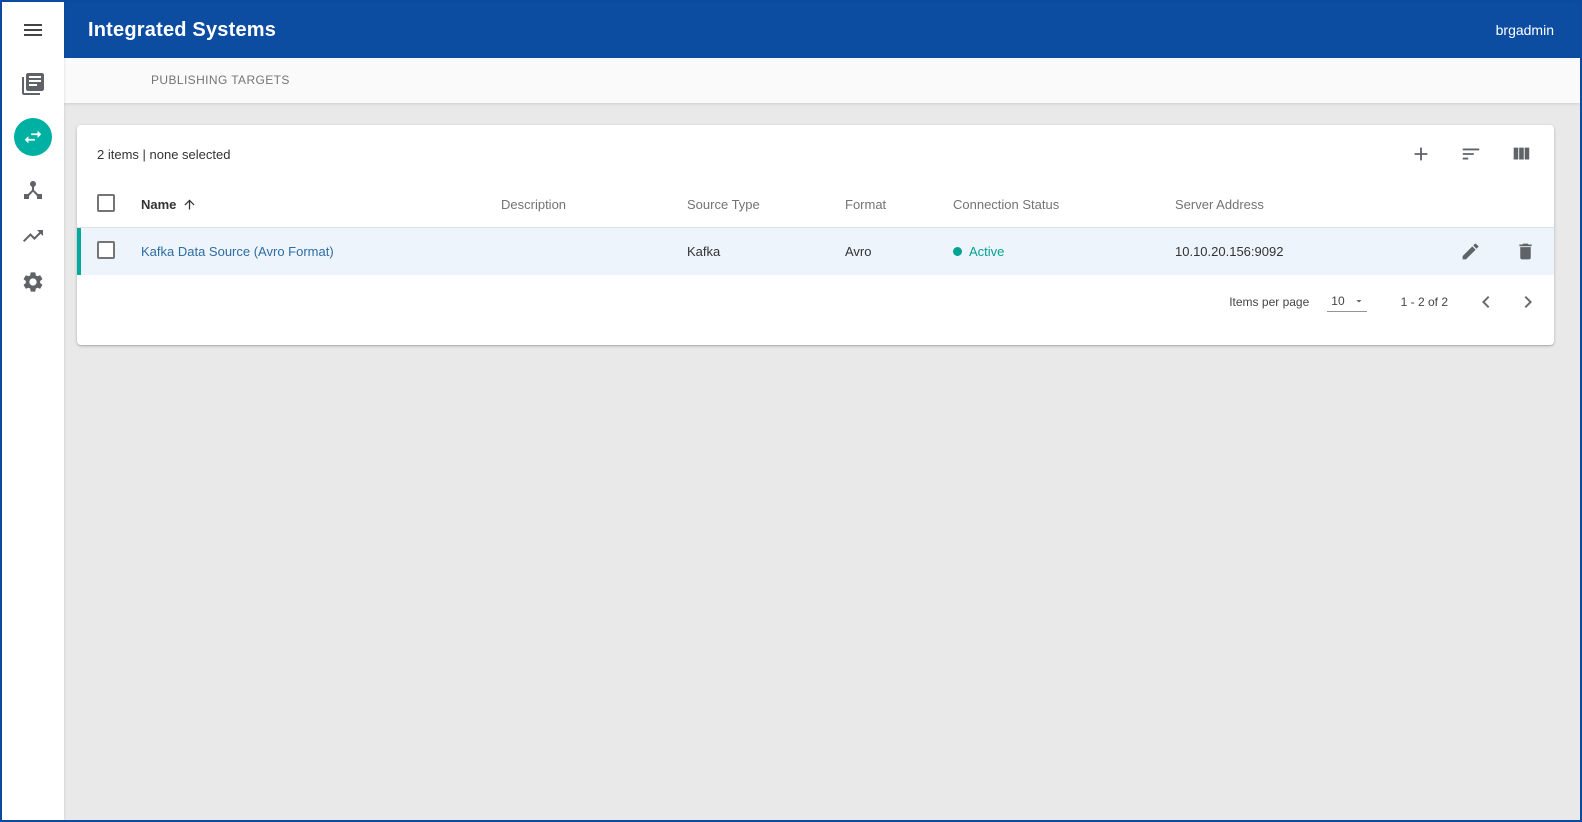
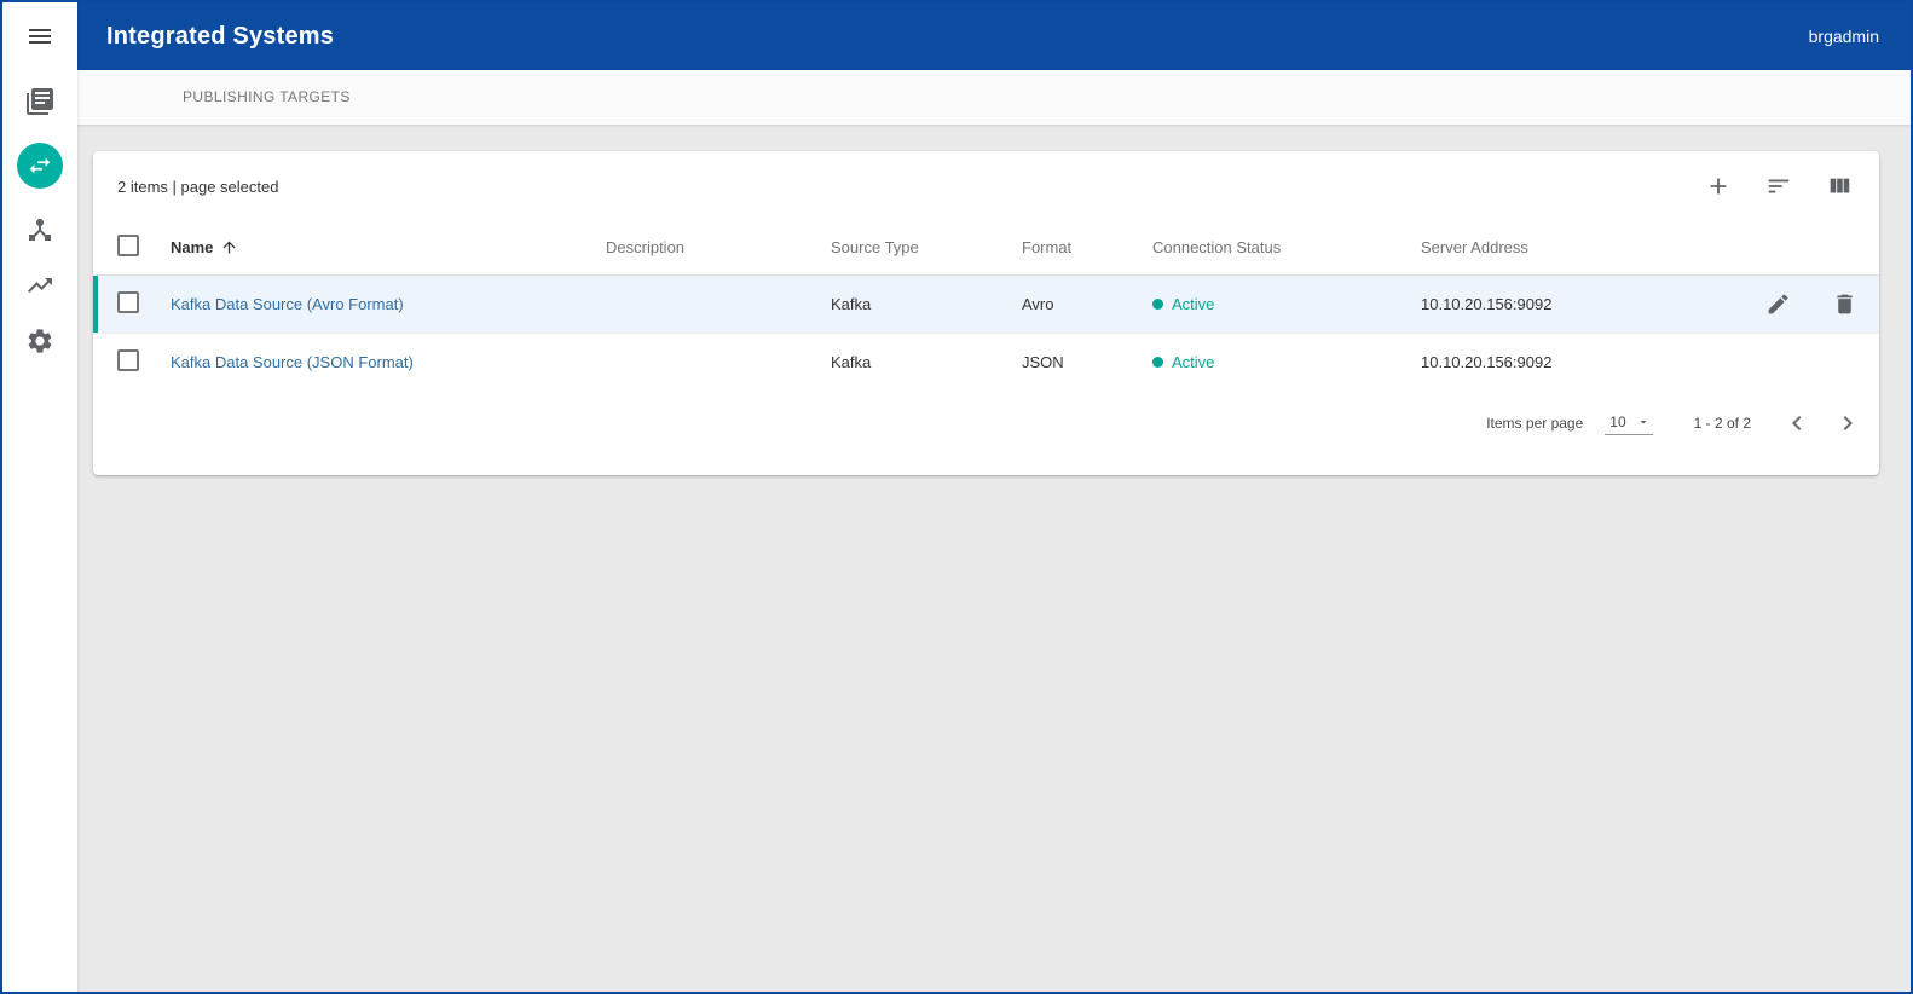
  Integrated Systems
  brgadmin
  PUBLISHING TARGETS
- 2 items | none selected
+ 2 items | page selected
  	Name	Description	Source Type	Format	Connection Status	Server Address
  	Kafka Data Source (Avro Format)		Kafka	Avro	Active	10.10.20.156:9092
+ 	Kafka Data Source (JSON Format)		Kafka	JSON	Active	10.10.20.156:9092
  Items per page
  10
  1 - 2 of 2
